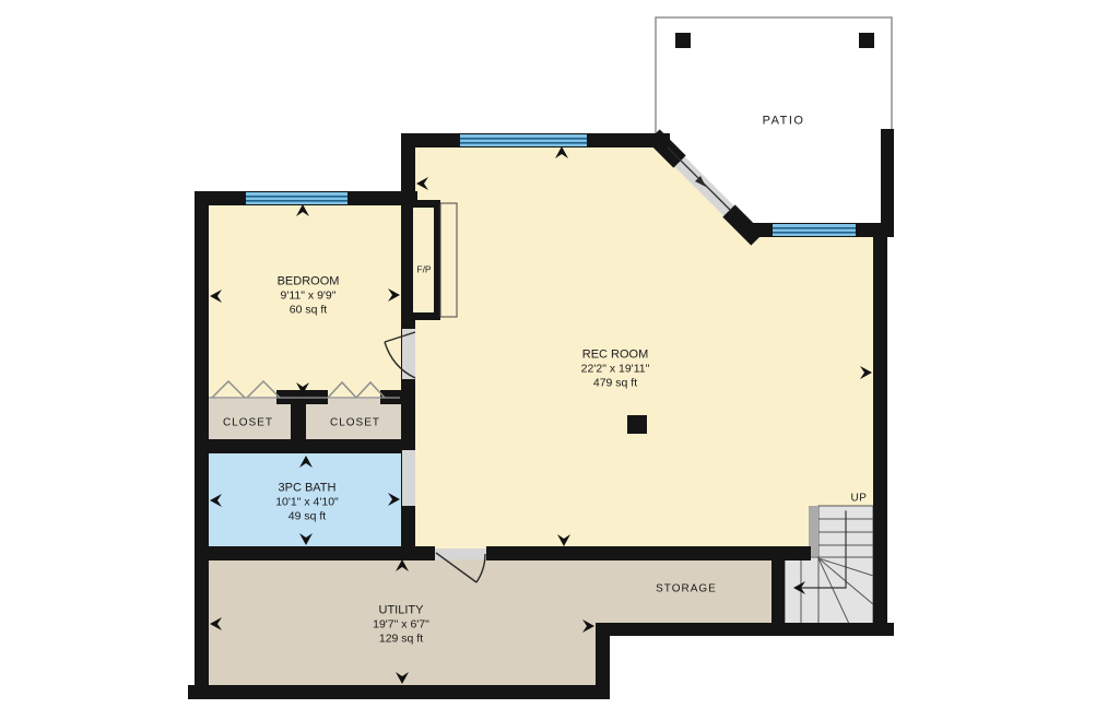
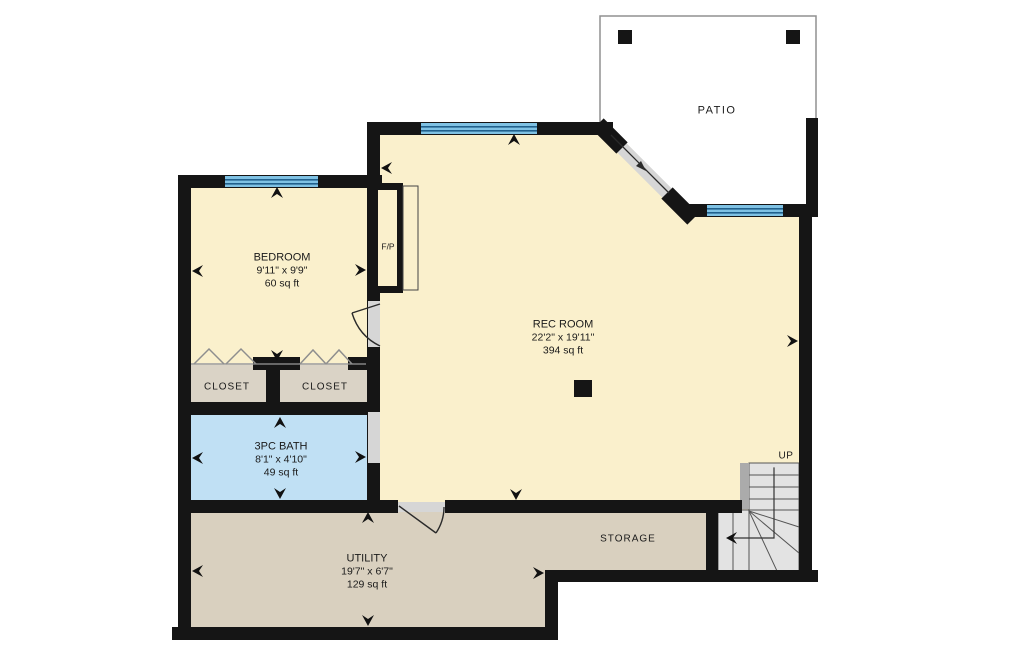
  BEDROOM
  9'11" x 9'9"
  60 sq ft
  REC ROOM
  22'2" x 19'11"
- 479 sq ft
+ 394 sq ft
  3PC BATH
- 10'1" x 4'10"
+ 8'1" x 4'10"
  49 sq ft
  UTILITY
  19'7" x 6'7"
  129 sq ft
  CLOSET
  CLOSET
  STORAGE
  PATIO
  UP
  F/P
